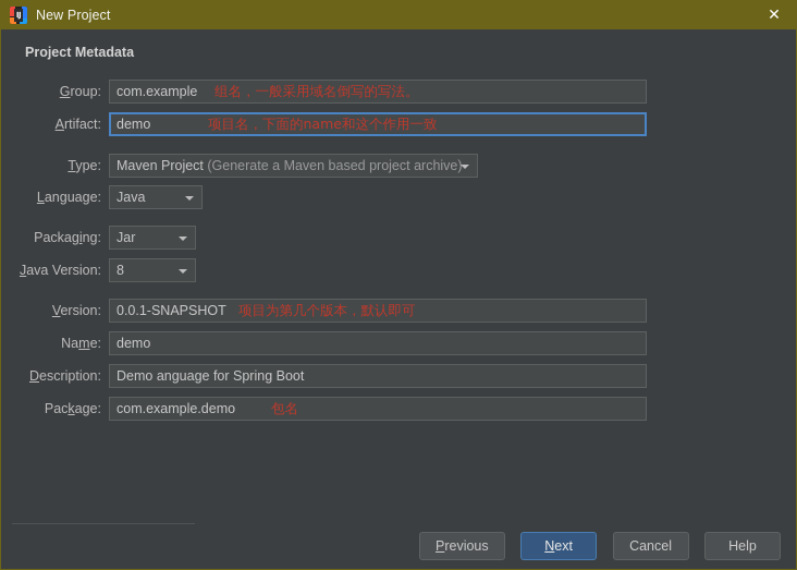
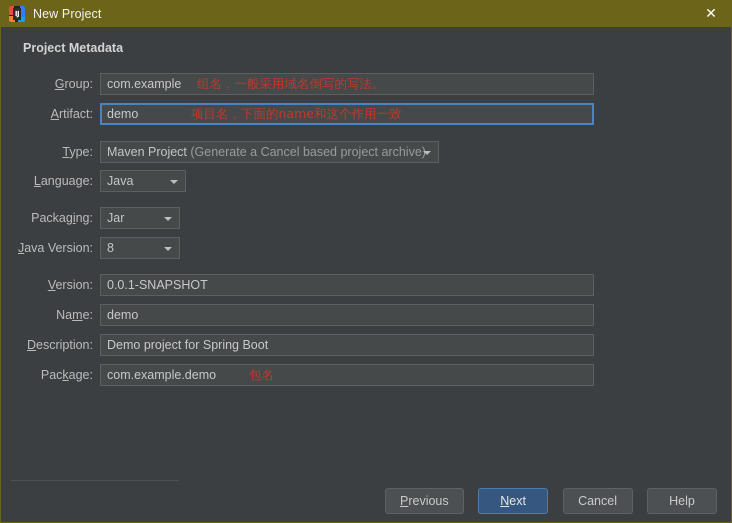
  IJ
  New Project
  ✕
  Project Metadata
  Group:
  com.example
  组名，一般采用域名倒写的写法。
  Artifact:
  demo
  项目名，下面的name和这个作用一致
  Type:
- Maven Project (Generate a Maven based project archive)
+ Maven Project (Generate a Cancel based project archive)
  Language:
  Java
  Packaging:
  Jar
  Java Version:
  8
  Version:
  0.0.1-SNAPSHOT
- 项目为第几个版本，默认即可
  Name:
  demo
  Description:
- Demo anguage for Spring Boot
+ Demo project for Spring Boot
  Package:
  com.example.demo
  包名
  Previous Next Cancel Help
